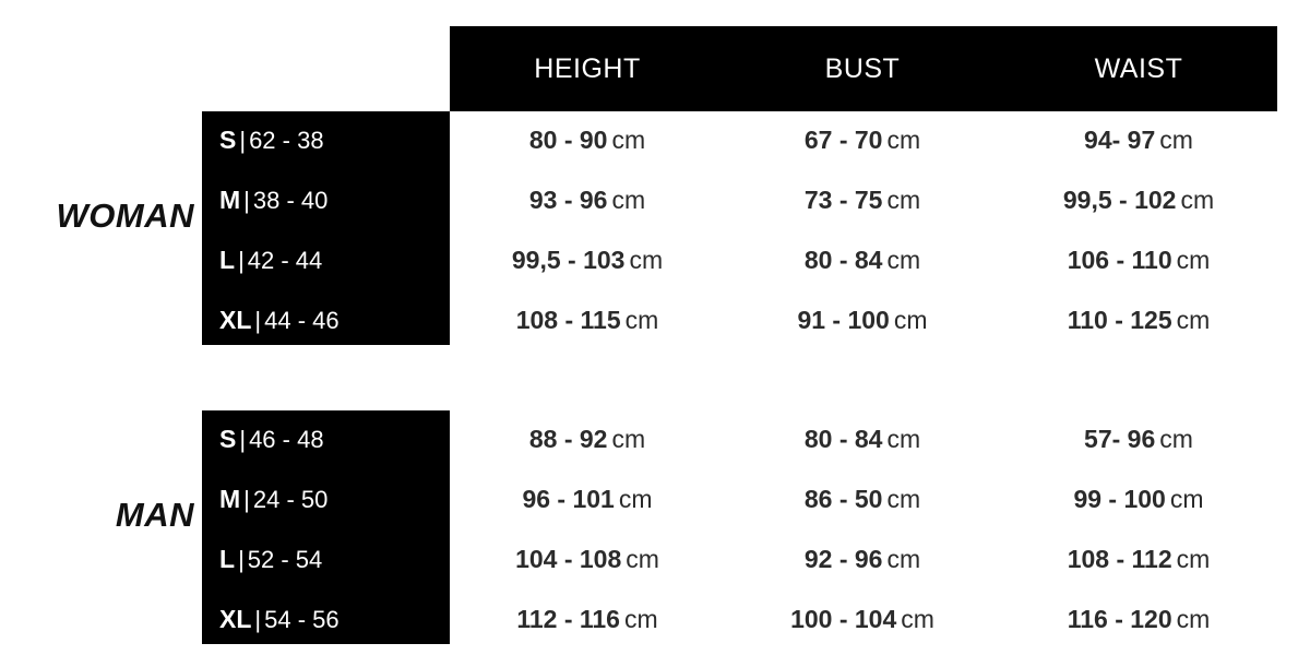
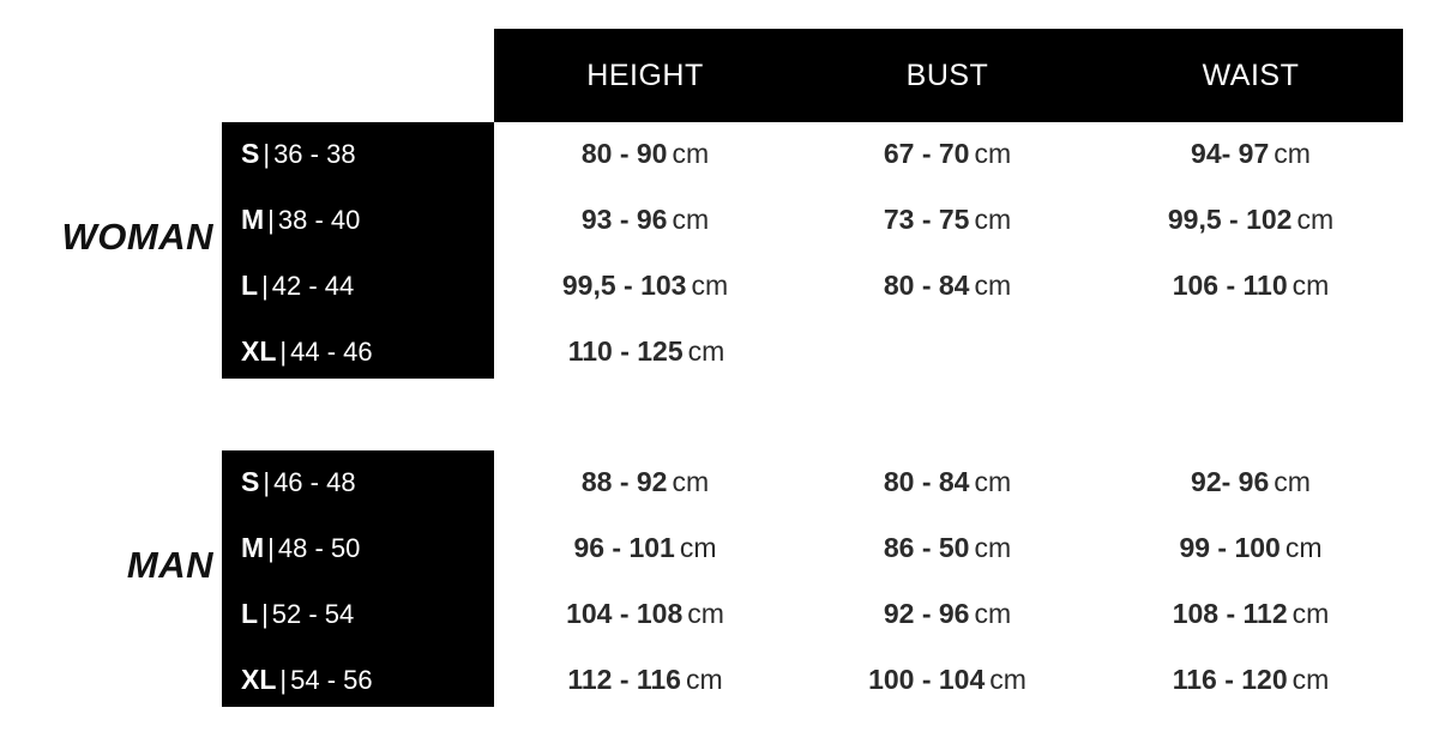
  HEIGHT
  BUST
  WAIST
  WOMAN
- S|62 - 38
+ S|36 - 38
  80 - 90 cm
  67 - 70 cm
  94- 97 cm
  M|38 - 40
  93 - 96 cm
  73 - 75 cm
  99,5 - 102 cm
  L|42 - 44
  99,5 - 103 cm
  80 - 84 cm
  106 - 110 cm
  XL|44 - 46
- 108 - 115 cm
- 91 - 100 cm
  110 - 125 cm
  MAN
  S|46 - 48
  88 - 92 cm
  80 - 84 cm
- 57- 96 cm
+ 92- 96 cm
- M|24 - 50
+ M|48 - 50
  96 - 101 cm
  86 - 50 cm
  99 - 100 cm
  L|52 - 54
  104 - 108 cm
  92 - 96 cm
  108 - 112 cm
  XL|54 - 56
  112 - 116 cm
  100 - 104 cm
  116 - 120 cm
